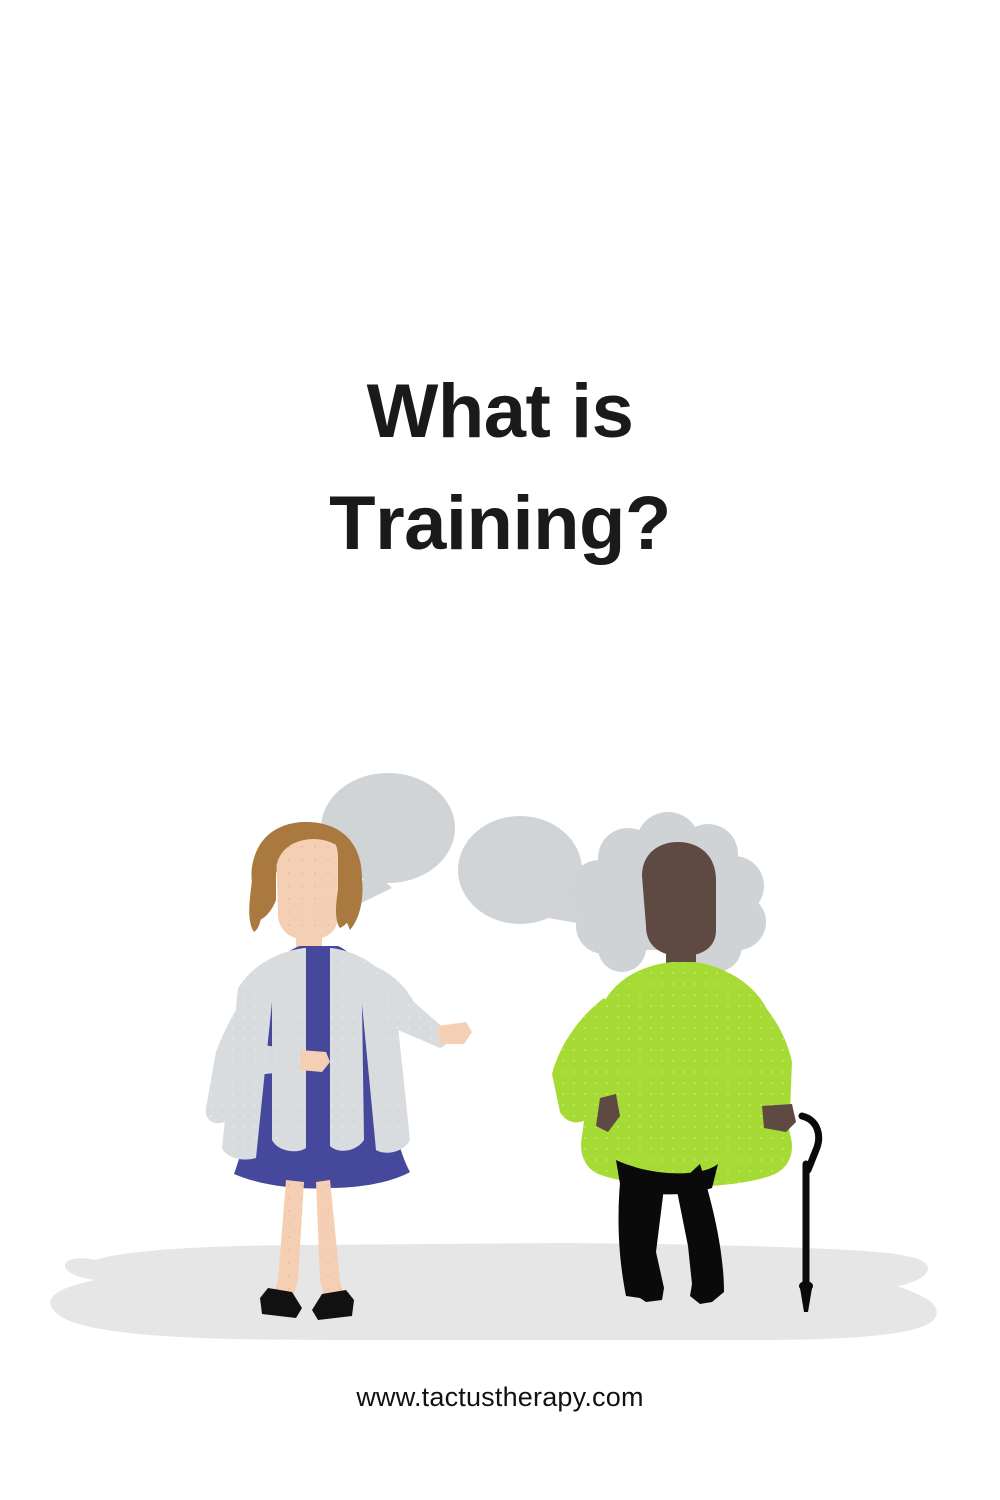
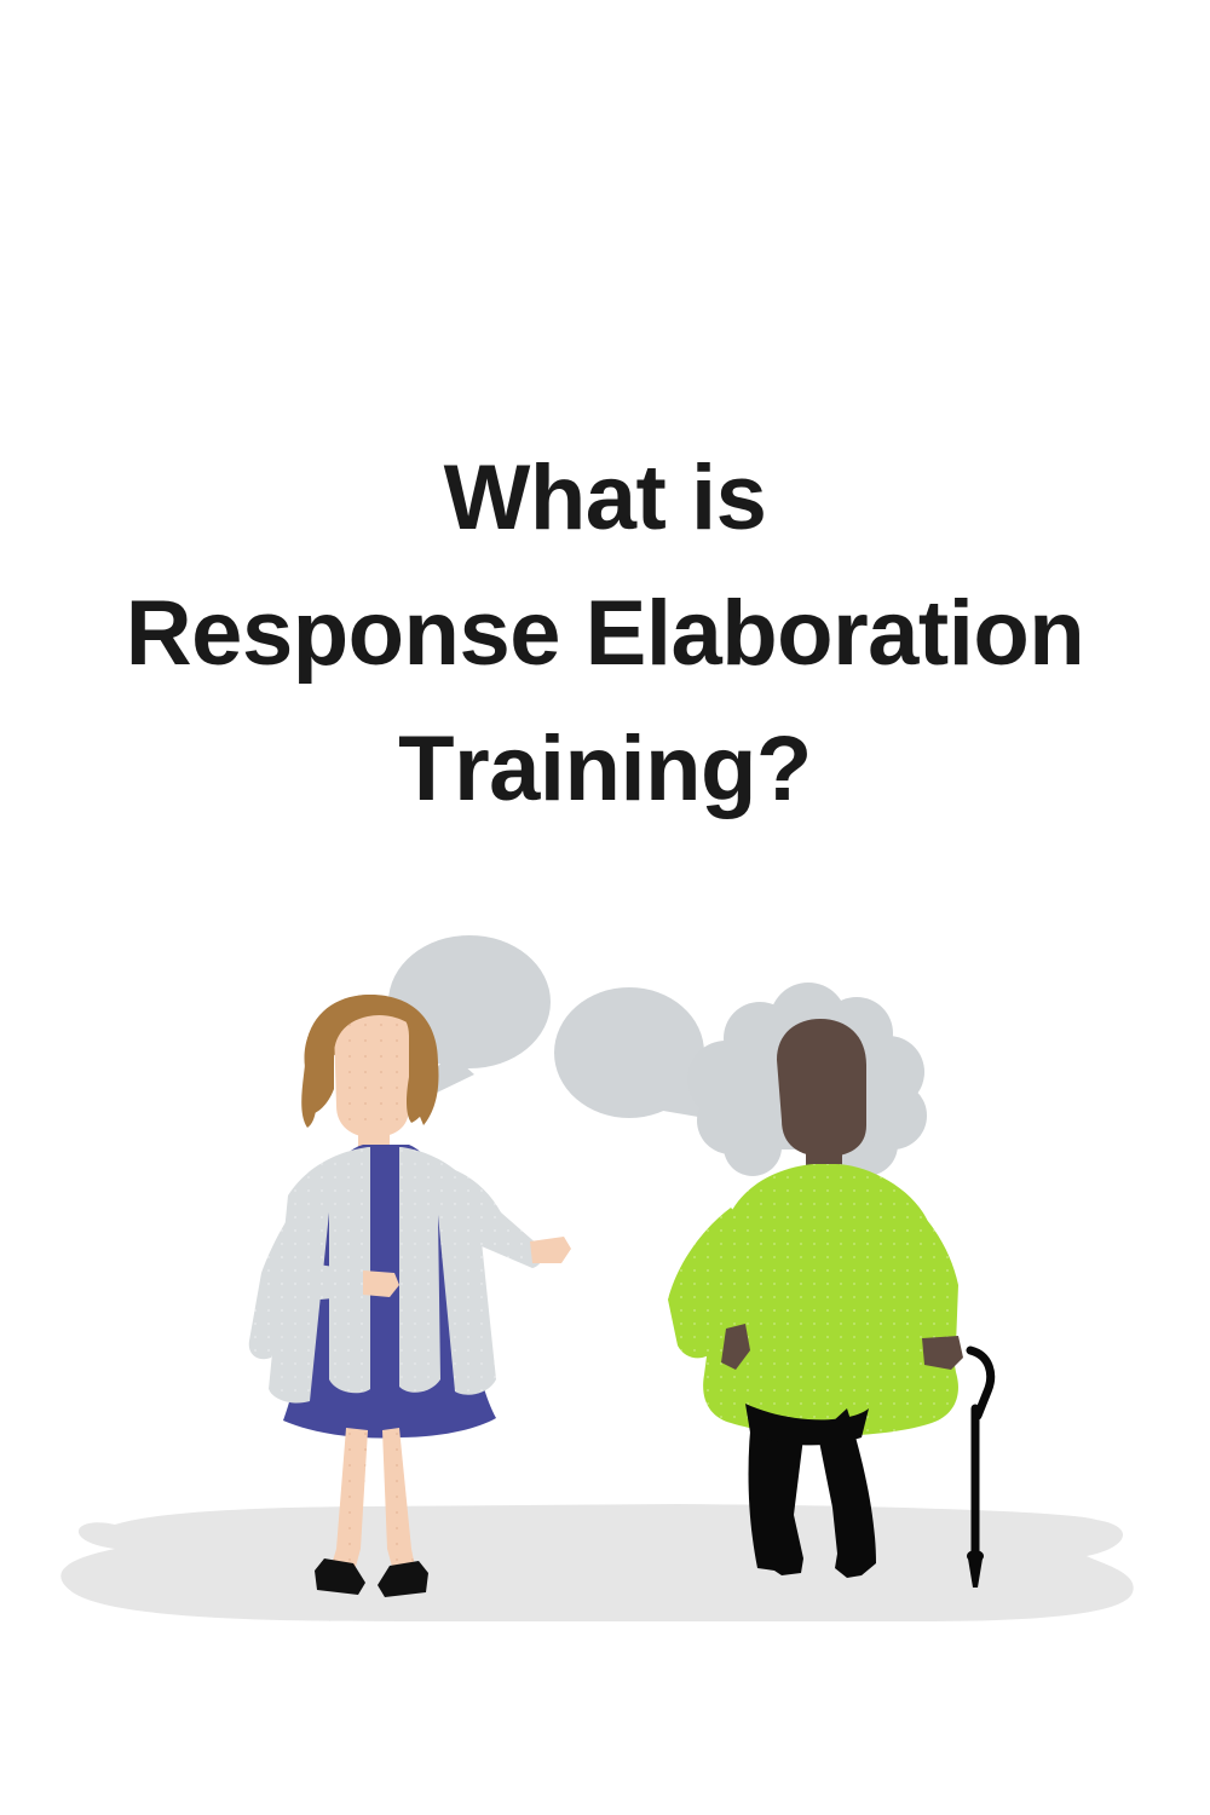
  What is
+ Response Elaboration
  Training?
- www.tactustherapy.com
